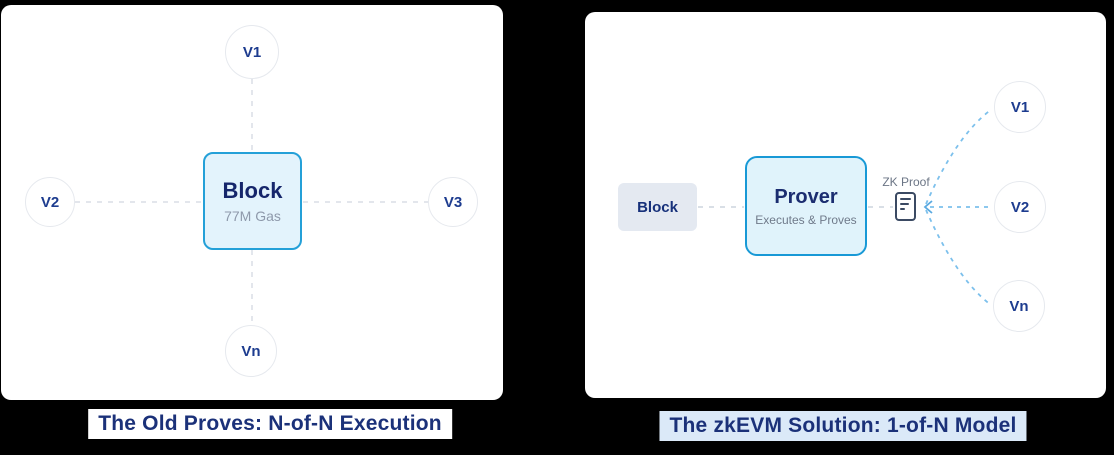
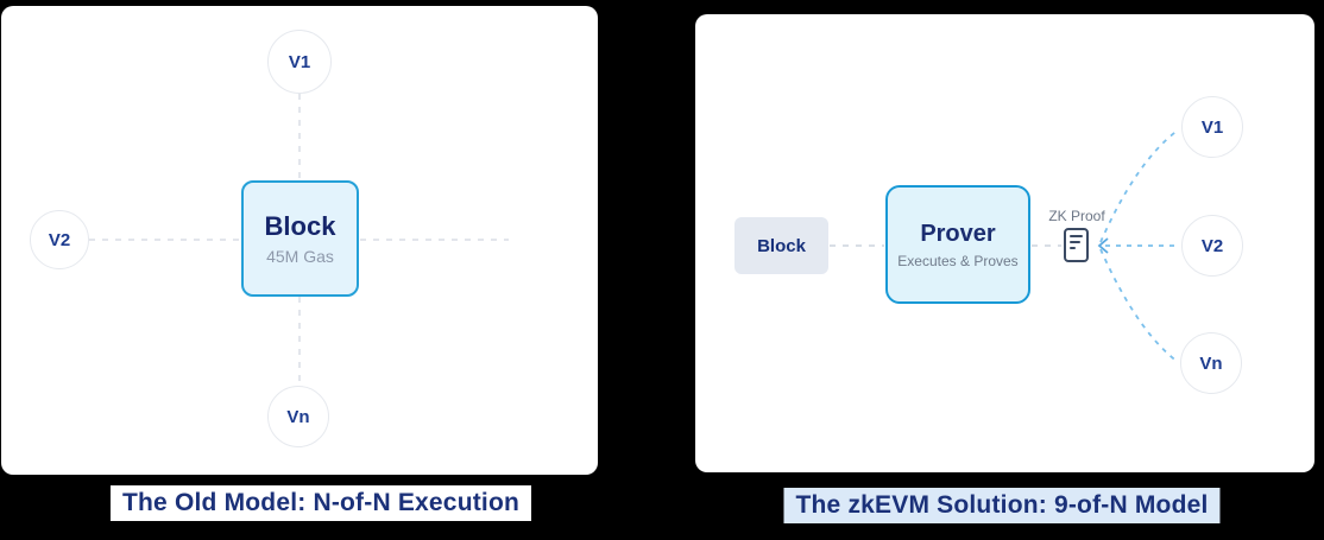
  V1
  V2
- V3
  Vn
  Block
- 77M Gas
+ 45M Gas
  Block
  Prover
  Executes & Proves
  ZK Proof
  V1
  V2
  Vn
- The Old Proves: N-of-N Execution
+ The Old Model: N-of-N Execution
- The zkEVM Solution: 1-of-N Model
+ The zkEVM Solution: 9-of-N Model
